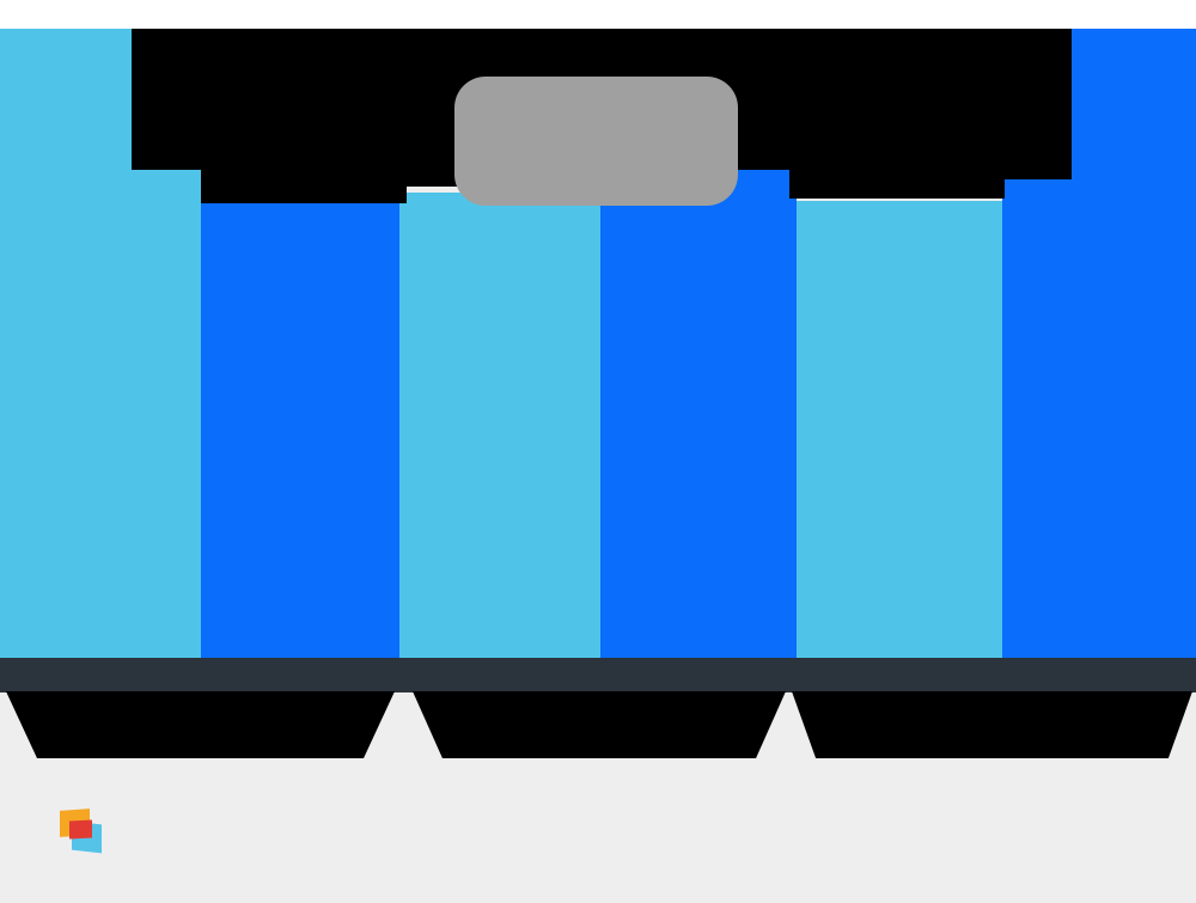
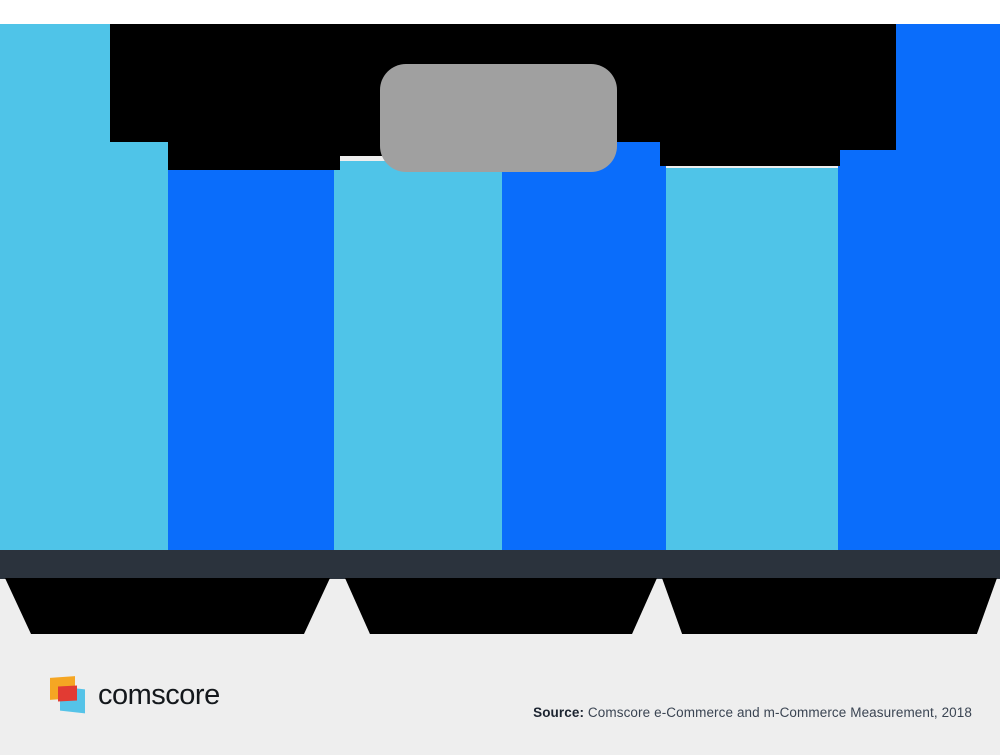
+ comscore
+ Source: Comscore e-Commerce and m-Commerce Measurement, 2018
